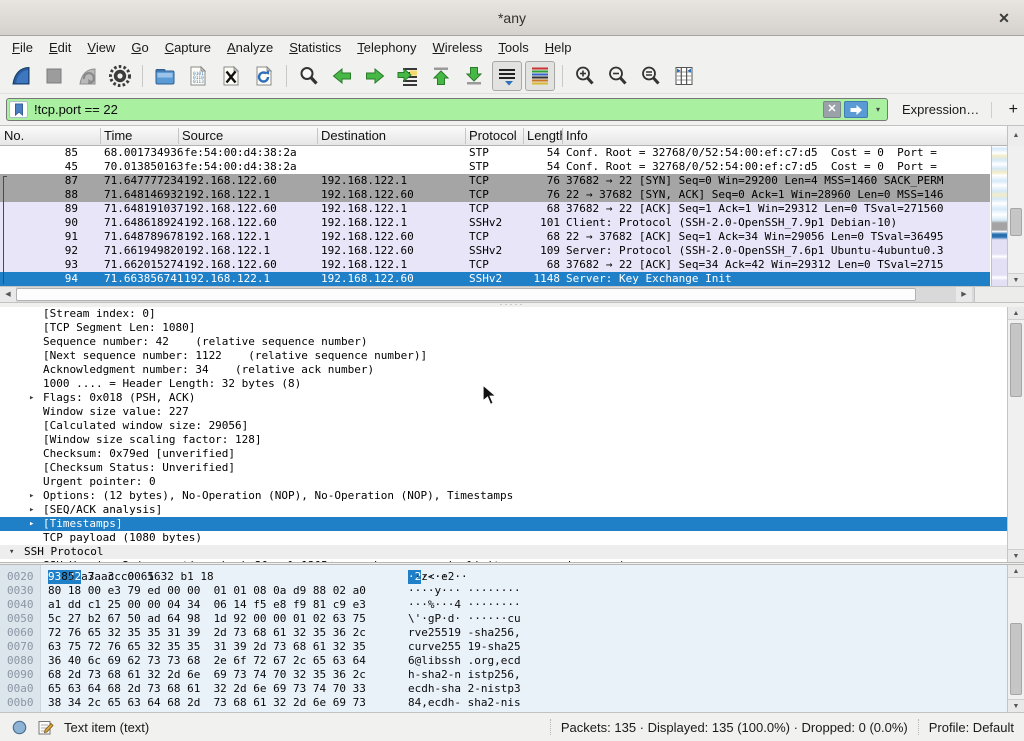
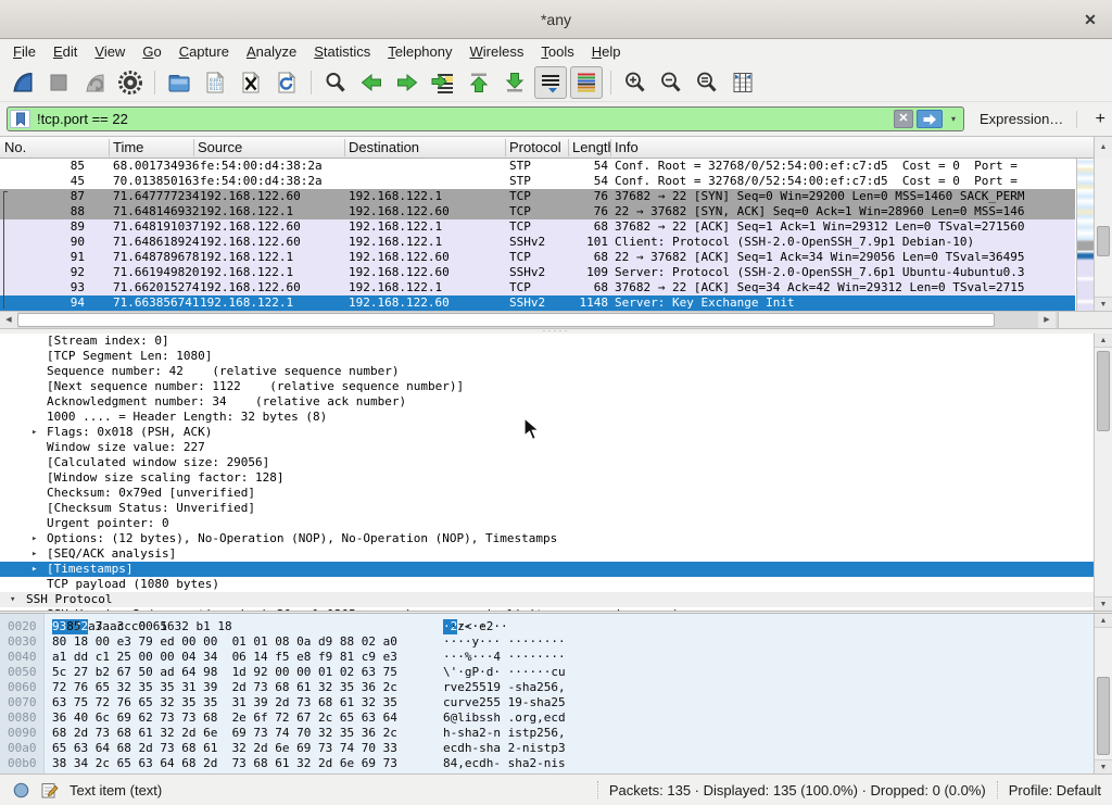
  *any
  ✕
  File
  Edit
  View
  Go
  Capture
  Analyze
  Statistics
  Telephony
  Wireless
  Tools
  Help
  !tcp.port == 22
  ✕
  ▾
  Expression…
  +
  No.
  Time
  Source
  Destination
  Protocol
  Lengt
  Info
  85
  68.001734936
  fe:54:00:d4:38:2a
  STP
  54
  Conf. Root = 32768/0/52:54:00:ef:c7:d5 Cost = 0 Port =
  45
  70.013850163
  fe:54:00:d4:38:2a
  STP
  54
  Conf. Root = 32768/0/52:54:00:ef:c7:d5 Cost = 0 Port =
  87
  71.647777234
  192.168.122.60
  192.168.122.1
  TCP
  76
- 37682 → 22 [SYN] Seq=0 Win=29200 Len=4 MSS=1460 SACK_PERM
+ 37682 → 22 [SYN] Seq=0 Win=29200 Len=0 MSS=1460 SACK_PERM
  88
  71.648146932
  192.168.122.1
  192.168.122.60
  TCP
  76
  22 → 37682 [SYN, ACK] Seq=0 Ack=1 Win=28960 Len=0 MSS=146
  89
  71.648191037
  192.168.122.60
  192.168.122.1
  TCP
  68
  37682 → 22 [ACK] Seq=1 Ack=1 Win=29312 Len=0 TSval=271560
  90
  71.648618924
  192.168.122.60
  192.168.122.1
  SSHv2
  101
  Client: Protocol (SSH-2.0-OpenSSH_7.9p1 Debian-10)
  91
  71.648789678
  192.168.122.1
  192.168.122.60
  TCP
  68
  22 → 37682 [ACK] Seq=1 Ack=34 Win=29056 Len=0 TSval=36495
  92
  71.661949820
  192.168.122.1
  192.168.122.60
  SSHv2
  109
  Server: Protocol (SSH-2.0-OpenSSH_7.6p1 Ubuntu-4ubuntu0.3
  93
  71.662015274
  192.168.122.60
  192.168.122.1
  TCP
  68
  37682 → 22 [ACK] Seq=34 Ack=42 Win=29312 Len=0 TSval=2715
  94
  71.663856741
  192.168.122.1
  192.168.122.60
  SSHv2
  1148
  Server: Key Exchange Init
  ·····
  [Stream index: 0]
  [TCP Segment Len: 1080]
  Sequence number: 42 (relative sequence number)
  [Next sequence number: 1122 (relative sequence number)]
  Acknowledgment number: 34 (relative ack number)
  1000 .... = Header Length: 32 bytes (8)
  ▸
  Flags: 0x018 (PSH, ACK)
  Window size value: 227
  [Calculated window size: 29056]
  [Window size scaling factor: 128]
  Checksum: 0x79ed [unverified]
  [Checksum Status: Unverified]
  Urgent pointer: 0
  ▸
  Options: (12 bytes), No-Operation (NOP), No-Operation (NOP), Timestamps
  ▸
  [SEQ/ACK analysis]
  ▸
  [Timestamps]
  TCP payload (1080 bytes)
  ▾
  SSH Protocol
  0020
  93 32
  85 a3 ac c0 65 32 b1 18
  ·2
  ····e2··
  0030
  80 18 00 e3 79 ed 00 00 01 01 08 0a d9 88 02 a0
  ····y··· ········
  0040
  a1 dd c1 25 00 00 04 34 06 14 f5 e8 f9 81 c9 e3
  ···%···4 ········
  0050
  5c 27 b2 67 50 ad 64 98 1d 92 00 00 01 02 63 75
  \'·gP·d· ······cu
  0060
  72 76 65 32 35 35 31 39 2d 73 68 61 32 35 36 2c
  rve25519 -sha256,
  0070
  63 75 72 76 65 32 35 35 31 39 2d 73 68 61 32 35
  curve255 19-sha25
  0080
  36 40 6c 69 62 73 73 68 2e 6f 72 67 2c 65 63 64
  6@libssh .org,ecd
  0090
  68 2d 73 68 61 32 2d 6e 69 73 74 70 32 35 36 2c
  h-sha2-n istp256,
  00a0
  65 63 64 68 2d 73 68 61 32 2d 6e 69 73 74 70 33
  ecdh-sha 2-nistp3
  00b0
  38 34 2c 65 63 64 68 2d 73 68 61 32 2d 6e 69 73
  84,ecdh- sha2-nis
  Text item (text)
  Packets: 135 · Displayed: 135 (100.0%) · Dropped: 0 (0.0%)
  Profile: Default
